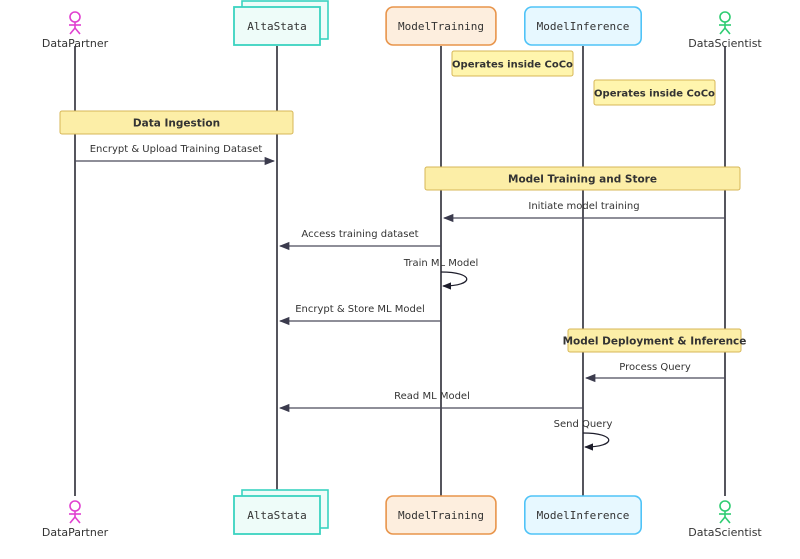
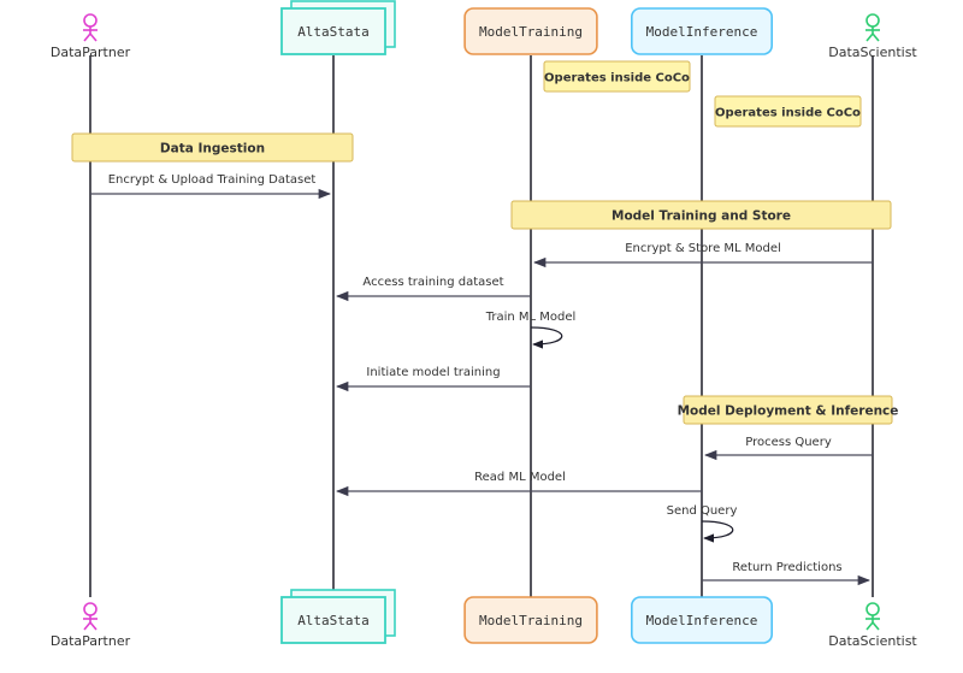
  DataPartner
  AltaStata
  ModelTraining
  ModelInference
  DataScientist
  Data Ingestion
  Model Training and Store
  Model Deployment & Inference
  Encrypt & Upload Training Dataset
- Initiate model training
+ Encrypt & Store ML Model
  Access training dataset
  Train ML Model
- Encrypt & Store ML Model
+ Initiate model training
  Process Query
  Read ML Model
  Send Query
+ Return Predictions
  Operates inside CoCo
  Operates inside CoCo
  DataPartner
  AltaStata
  ModelTraining
  ModelInference
  DataScientist
